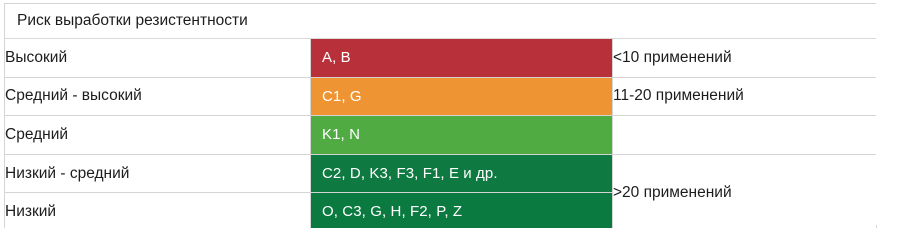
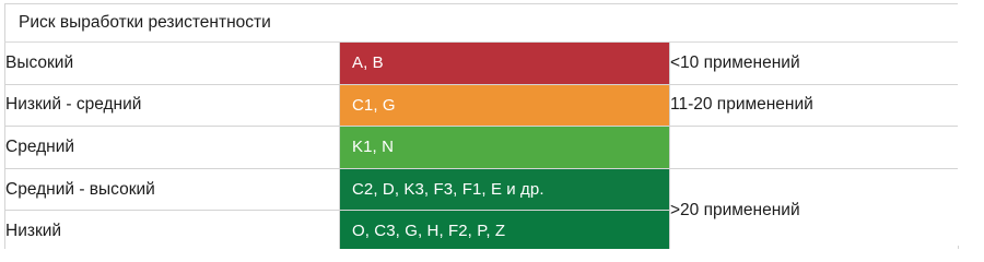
  Риск выработки резистентности
  Высокий	A, B	<10 применений
- Средний - высокий	C1, G	11-20 применений
+ Низкий - средний	C1, G	11-20 применений
  Средний	K1, N
- Низкий - средний	C2, D, K3, F3, F1, E и др.	>20 применений
+ Средний - высокий	C2, D, K3, F3, F1, E и др.	>20 применений
  Низкий	O, C3, G, H, F2, P, Z
